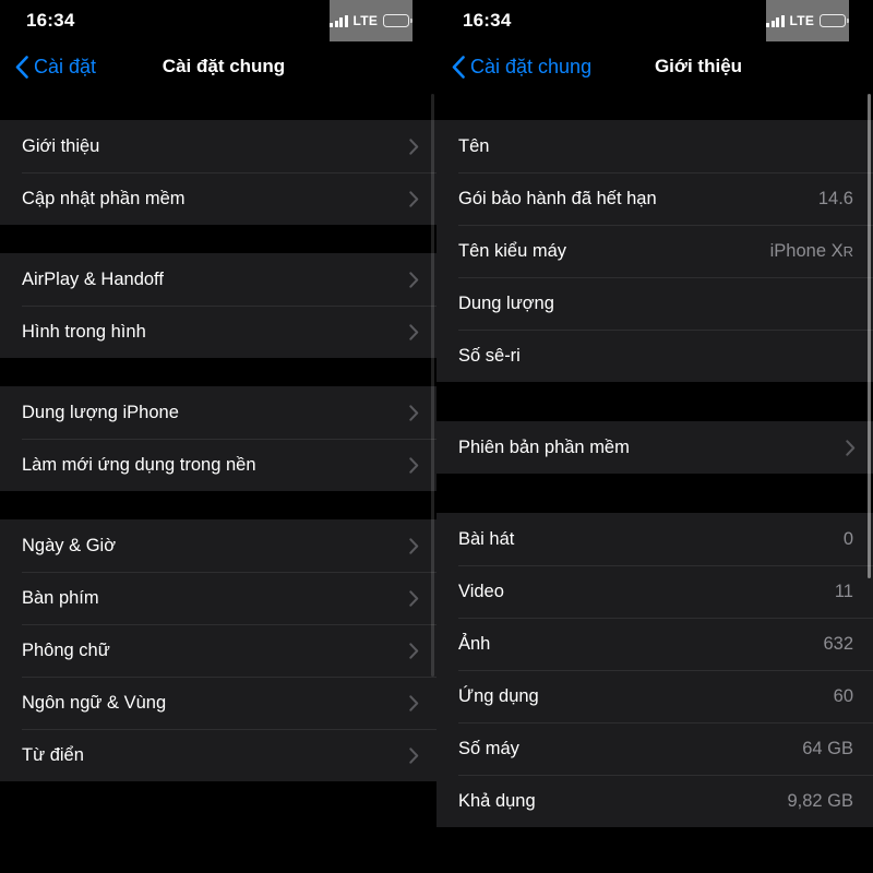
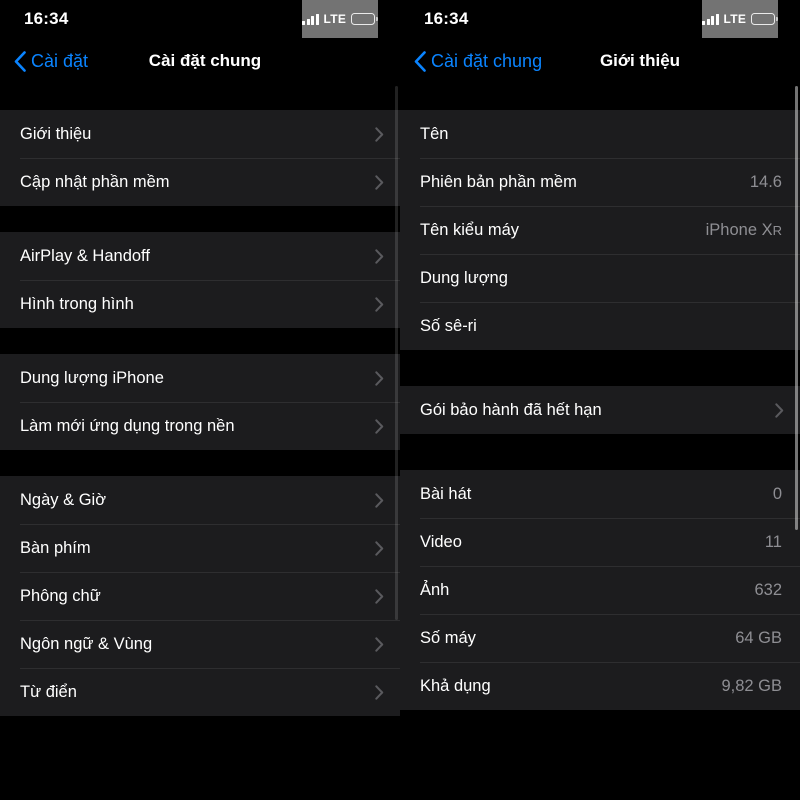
  16:34
  LTE
  Cài đặt
  Cài đặt chung
  Giới thiệu
  Cập nhật phần mềm
  AirPlay & Handoff
  Hình trong hình
  Dung lượng iPhone
  Làm mới ứng dụng trong nền
  Ngày & Giờ
  Bàn phím
  Phông chữ
  Ngôn ngữ & Vùng
  Từ điển
  16:34
  LTE
  Cài đặt chung
  Giới thiệu
  Tên
- Gói bảo hành đã hết hạn
+ Phiên bản phần mềm
  14.6
  Tên kiểu máy
  iPhone XR
  Dung lượng
  Số sê-ri
- Phiên bản phần mềm
+ Gói bảo hành đã hết hạn
  Bài hát
  0
  Video
  11
  Ảnh
  632
- Ứng dụng
- 60
  Số máy
  64 GB
  Khả dụng
  9,82 GB
